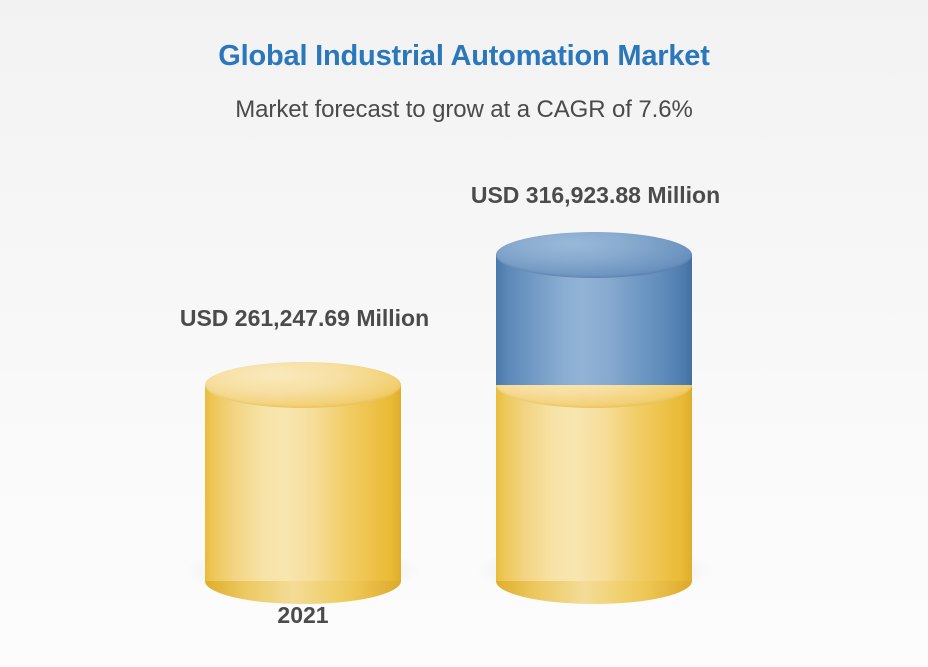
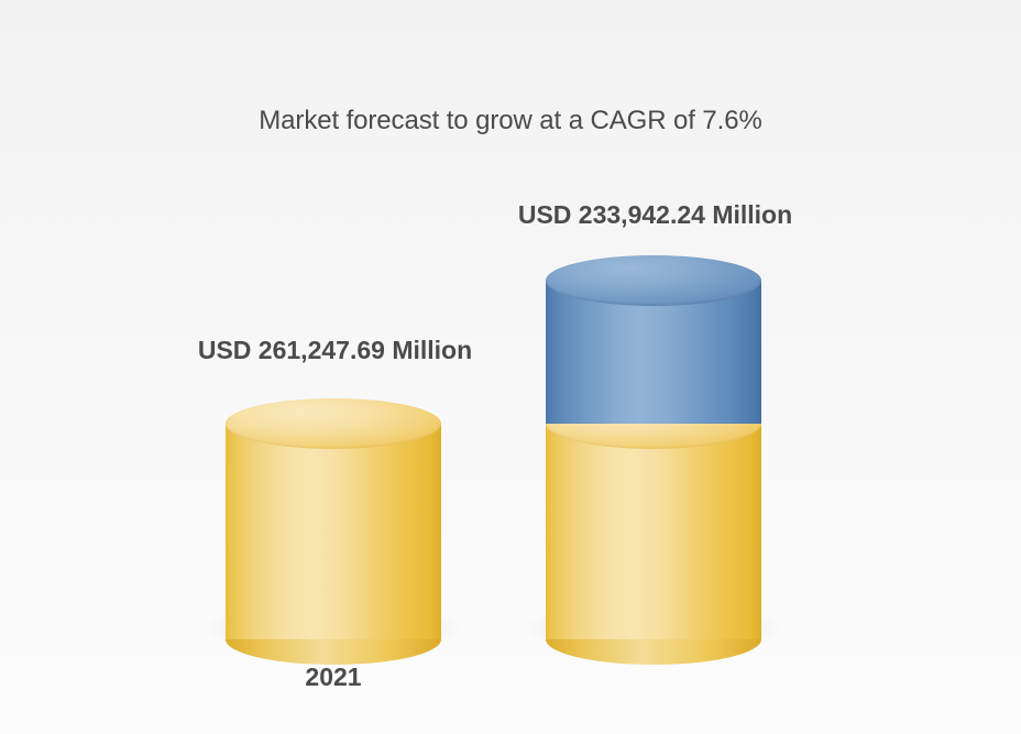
- Global Industrial Automation Market
  Market forecast to grow at a CAGR of 7.6%
  USD 261,247.69 Million
- USD 316,923.88 Million
+ USD 233,942.24 Million
  2021
